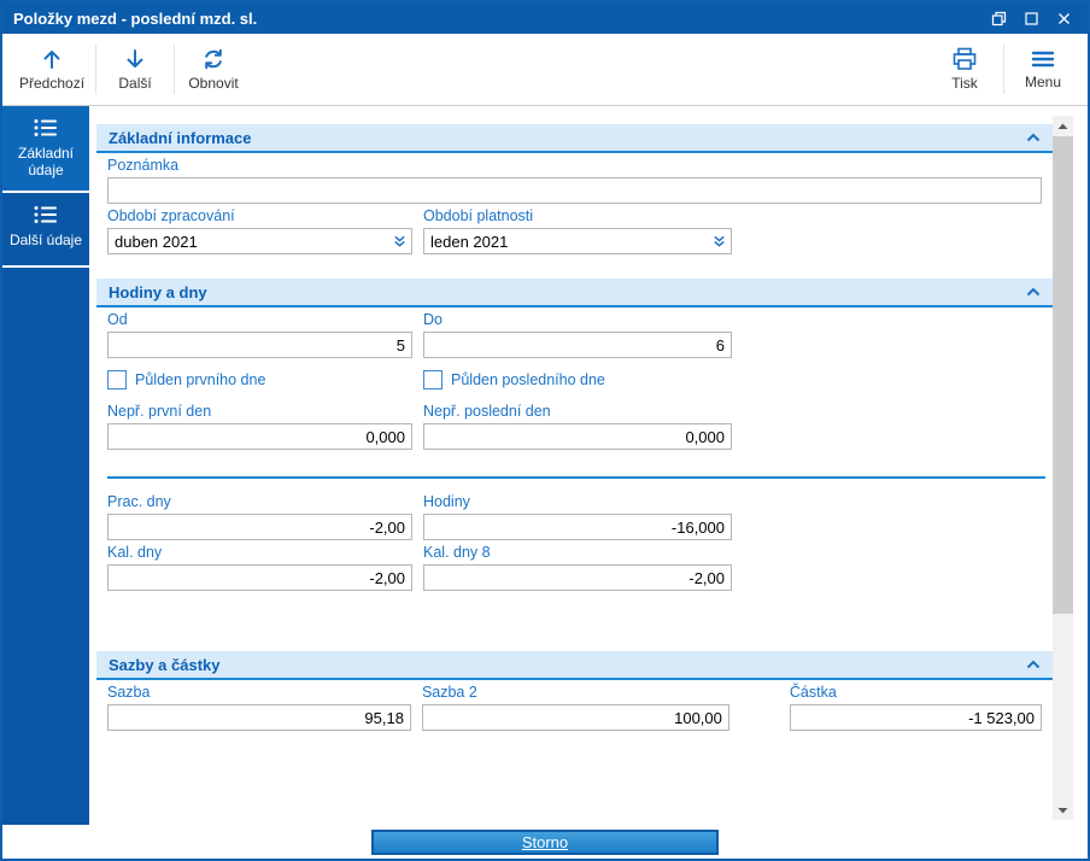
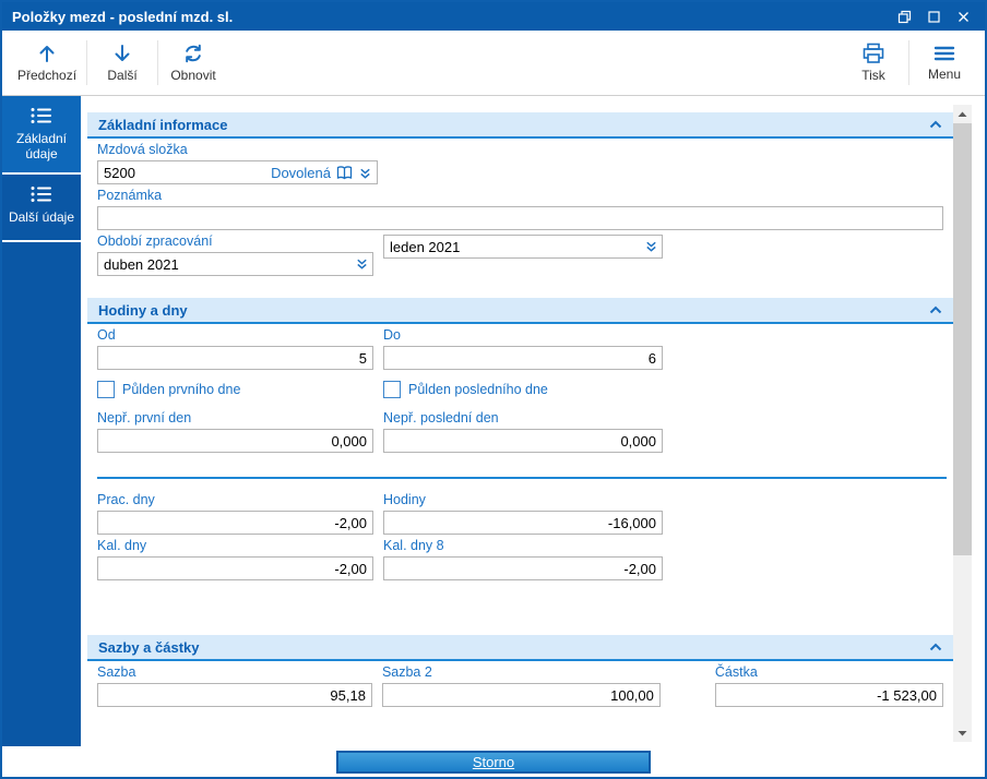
  Položky mezd - poslední mzd. sl.
  Předchozí
  Další
  Obnovit
  Tisk
  Menu
  Základní údaje
  Další údaje
  Základní informace
+ Mzdová složka
+ 5200
+ Dovolená
  Poznámka
  Období zpracování
  duben 2021
- Období platnosti
  leden 2021
  Hodiny a dny
  Od
  5
  Do
  6
  Půlden prvního dne
  Půlden posledního dne
  Nepř. první den
  0,000
  Nepř. poslední den
  0,000
  Prac. dny
  -2,00
  Hodiny
  -16,000
  Kal. dny
  -2,00
  Kal. dny 8
  -2,00
  Sazby a částky
  Sazba
  95,18
  Sazba 2
  100,00
  Částka
  -1 523,00
  Storno
